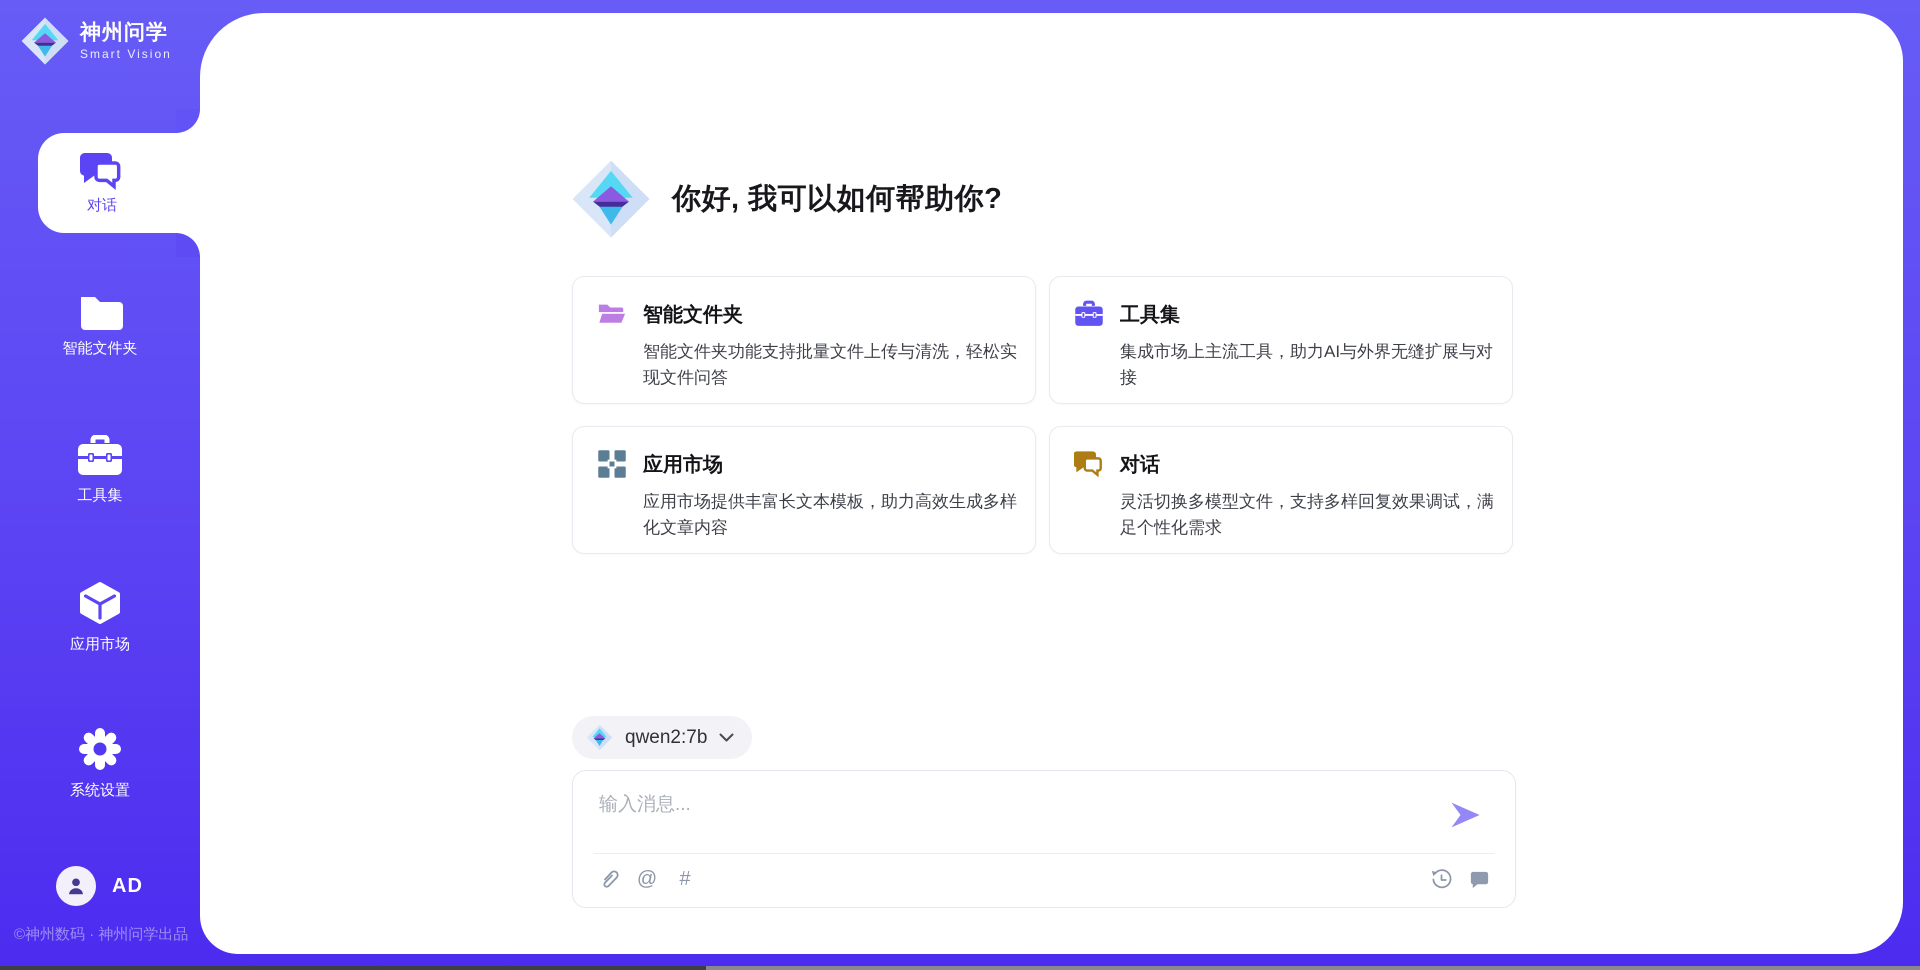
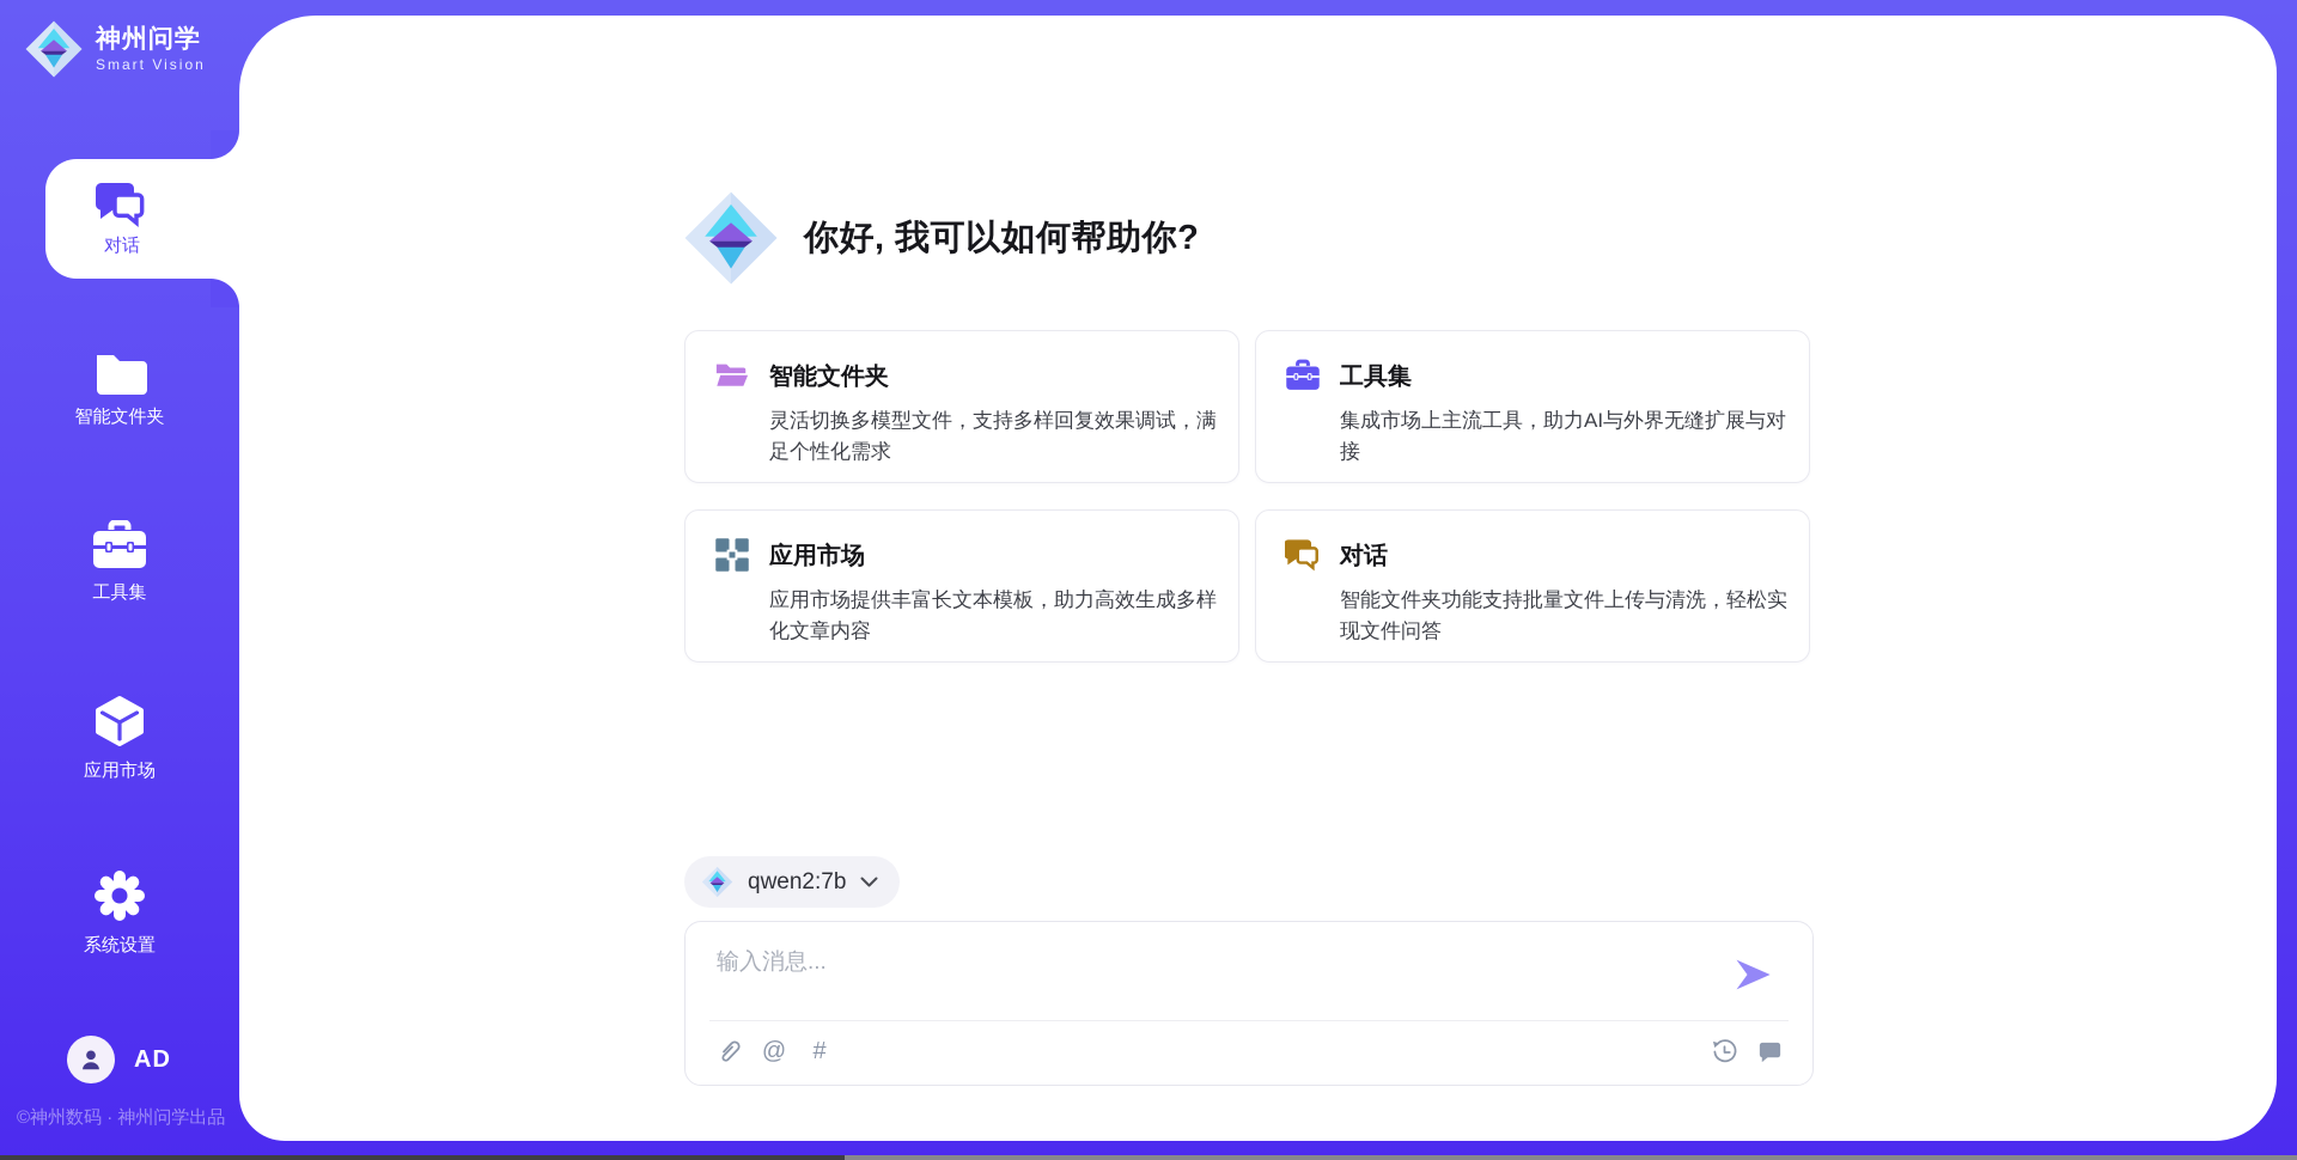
  神州问学
  Smart Vision
  对话
  智能文件夹
  工具集
  应用市场
  系统设置
  AD
  ©神州数码 · 神州问学出品
  你好, 我可以如何帮助你?
  智能文件夹
- 智能文件夹功能支持批量文件上传与清洗，轻松实现文件问答
+ 灵活切换多模型文件，支持多样回复效果调试，满足个性化需求
  工具集
  集成市场上主流工具，助力AI与外界无缝扩展与对接
  应用市场
  应用市场提供丰富长文本模板，助力高效生成多样化文章内容
  对话
- 灵活切换多模型文件，支持多样回复效果调试，满足个性化需求
+ 智能文件夹功能支持批量文件上传与清洗，轻松实现文件问答
  qwen2:7b
  输入消息...
  @
  #
